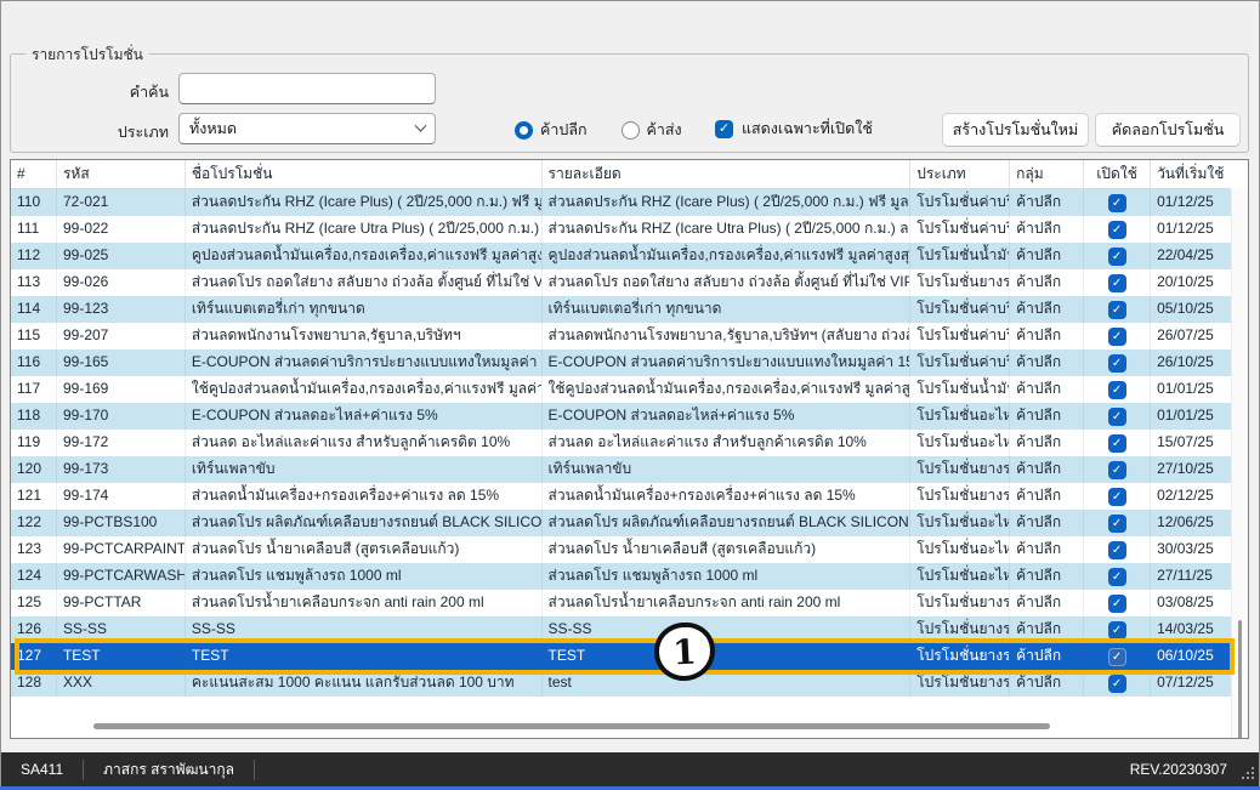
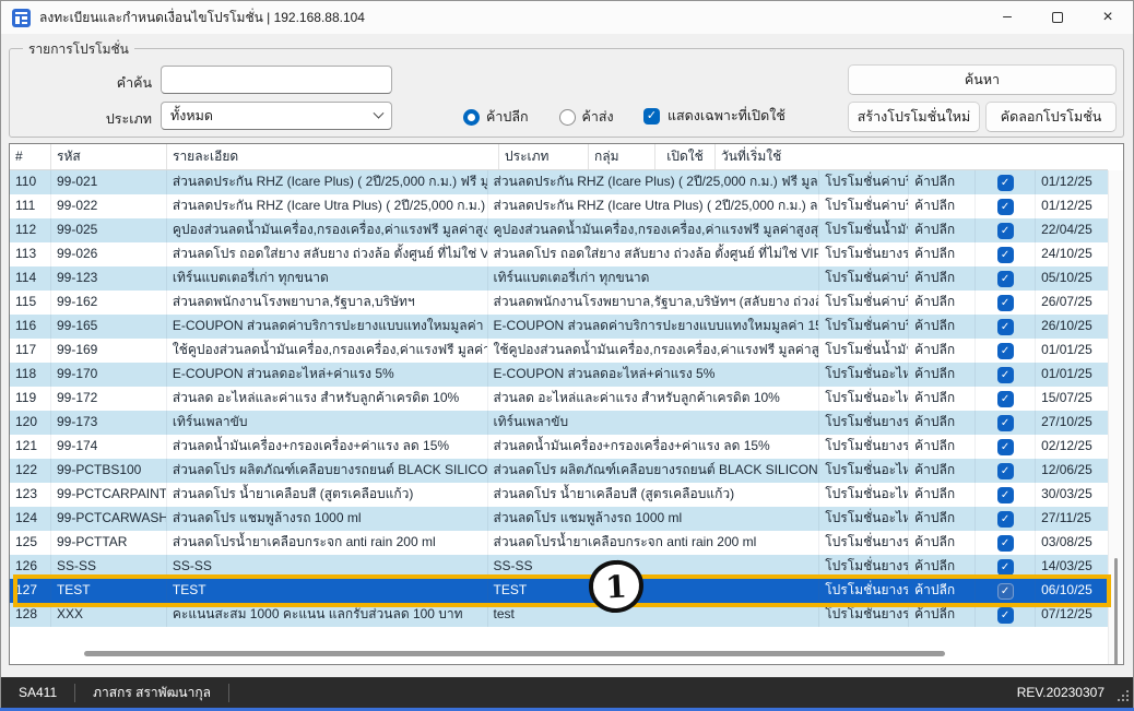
+ ลงทะเบียนและกำหนดเงื่อนไขโปรโมชั่น | 192.168.88.104
+ –
+ ×
  รายการโปรโมชั่น
  คำค้น
+ ค้นหา
  ประเภท
  ทั้งหมด
  ค้าปลีก
  ค้าส่ง
  ✓
  แสดงเฉพาะที่เปิดใช้
  สร้างโปรโมชั่นใหม่
  คัดลอกโปรโมชั่น
  #
  รหัส
- ชื่อโปรโมชั่น
  รายละเอียด
  ประเภท
  กลุ่ม
  เปิดใช้
  วันที่เริ่มใช้
  110
- 72-021
+ 99-021
  ส่วนลดประกัน RHZ (Icare Plus) ( 2ปี/25,000 ก.ม.) ฟรี มู
  ส่วนลดประกัน RHZ (Icare Plus) ( 2ปี/25,000 ก.ม.) ฟรี มูล
  โปรโมชั่นค่าบริ
  ค้าปลีก
  ✓
  01/12/25
  111
  99-022
  ส่วนลดประกัน RHZ (Icare Utra Plus) ( 2ปี/25,000 ก.ม.)
  ส่วนลดประกัน RHZ (Icare Utra Plus) ( 2ปี/25,000 ก.ม.) ล
  โปรโมชั่นค่าบริ
  ค้าปลีก
  ✓
  01/12/25
  112
  99-025
  คูปองส่วนลดน้ำมันเครื่อง,กรองเครื่อง,ค่าแรงฟรี มูลค่าสูง
  คูปองส่วนลดน้ำมันเครื่อง,กรองเครื่อง,ค่าแรงฟรี มูลค่าสูงสุ
  ค้าปลีก
  ✓
  22/04/25
  113
  99-026
  ส่วนลดโปร ถอดใส่ยาง สลับยาง ถ่วงล้อ ตั้งศูนย์ ที่ไม่ใช่ V
  ส่วนลดโปร ถอดใส่ยาง สลับยาง ถ่วงล้อ ตั้งศูนย์ ที่ไม่ใช่ VIP
  โปรโมชั่นยางร
  ค้าปลีก
  ✓
- 20/10/25
+ 24/10/25
  114
  99-123
  เทิร์นแบตเตอรี่เก่า ทุกขนาด
  เทิร์นแบตเตอรี่เก่า ทุกขนาด
  โปรโมชั่นค่าบริ
  ค้าปลีก
  ✓
  05/10/25
  115
- 99-207
+ 99-162
  ส่วนลดพนักงานโรงพยาบาล,รัฐบาล,บริษัทฯ
  ส่วนลดพนักงานโรงพยาบาล,รัฐบาล,บริษัทฯ (สลับยาง ถ่วงล้
  โปรโมชั่นค่าบริ
  ค้าปลีก
  ✓
  26/07/25
  116
  99-165
  E-COUPON ส่วนลดค่าบริการปะยางแบบแทงใหมมูลค่า
  E-COUPON ส่วนลดค่าบริการปะยางแบบแทงใหมมูลค่า 15
  โปรโมชั่นค่าบริ
  ค้าปลีก
  ✓
  26/10/25
  117
  99-169
  ใช้คูปองส่วนลดน้ำมันเครื่อง,กรองเครื่อง,ค่าแรงฟรี มูลค่า
  ใช้คูปองส่วนลดน้ำมันเครื่อง,กรองเครื่อง,ค่าแรงฟรี มูลค่าสู
  ค้าปลีก
  ✓
  01/01/25
  118
  99-170
  E-COUPON ส่วนลดอะไหล่+ค่าแรง 5%
  E-COUPON ส่วนลดอะไหล่+ค่าแรง 5%
  ค้าปลีก
  ✓
  01/01/25
  119
  99-172
  ส่วนลด อะไหล่และค่าแรง สำหรับลูกค้าเครดิต 10%
  ส่วนลด อะไหล่และค่าแรง สำหรับลูกค้าเครดิต 10%
  ค้าปลีก
  ✓
  15/07/25
  120
  99-173
  เทิร์นเพลาขับ
  เทิร์นเพลาขับ
  โปรโมชั่นยางร
  ค้าปลีก
  ✓
  27/10/25
  121
  99-174
  ส่วนลดน้ำมันเครื่อง+กรองเครื่อง+ค่าแรง ลด 15%
  ส่วนลดน้ำมันเครื่อง+กรองเครื่อง+ค่าแรง ลด 15%
  โปรโมชั่นยางร
  ค้าปลีก
  ✓
  02/12/25
  122
  99-PCTBS100
  ส่วนลดโปร ผลิตภัณฑ์เคลือบยางรถยนต์ BLACK SILICO
  ส่วนลดโปร ผลิตภัณฑ์เคลือบยางรถยนต์ BLACK SILICON
  ค้าปลีก
  ✓
  12/06/25
  123
  99-PCTCARPAINT
  ส่วนลดโปร น้ำยาเคลือบสี (สูตรเคลือบแก้ว)
  ส่วนลดโปร น้ำยาเคลือบสี (สูตรเคลือบแก้ว)
  ค้าปลีก
  ✓
  30/03/25
  124
  99-PCTCARWASH
  ส่วนลดโปร แชมพูล้างรถ 1000 ml
  ส่วนลดโปร แชมพูล้างรถ 1000 ml
  ค้าปลีก
  ✓
  27/11/25
  125
  99-PCTTAR
  ส่วนลดโปรน้ำยาเคลือบกระจก anti rain 200 ml
  ส่วนลดโปรน้ำยาเคลือบกระจก anti rain 200 ml
  โปรโมชั่นยางร
  ค้าปลีก
  ✓
  03/08/25
  126
  SS-SS
  SS-SS
  SS-SS
  โปรโมชั่นยางร
  ค้าปลีก
  ✓
  14/03/25
  127
  TEST
  TEST
  TEST
  โปรโมชั่นยางร
  ค้าปลีก
  ✓
  06/10/25
  128
  XXX
  คะแนนสะสม 1000 คะแนน แลกรับส่วนลด 100 บาท
  test
  โปรโมชั่นยางร
  ค้าปลีก
  ✓
  07/12/25
  SA411
  ภาสกร สราพัฒนากุล
  REV.20230307
